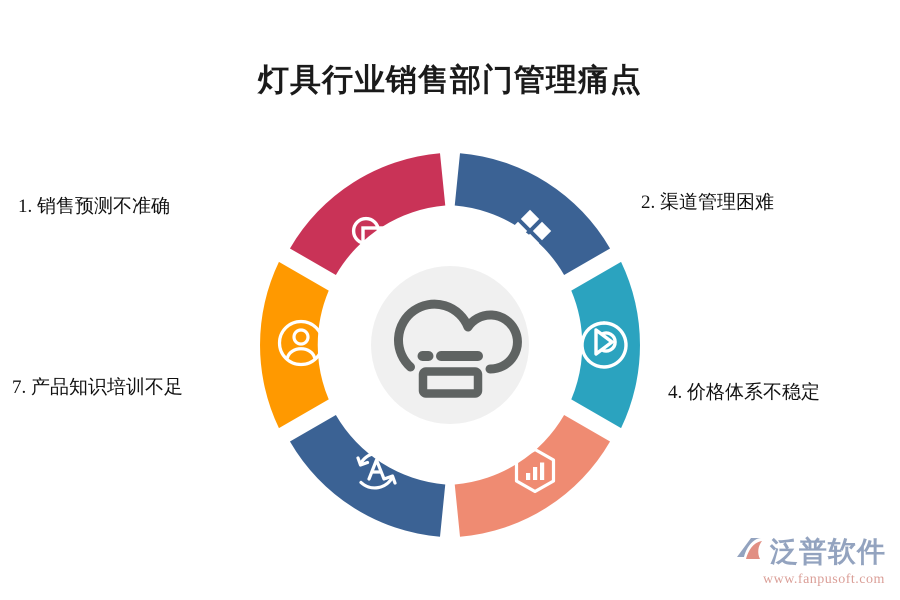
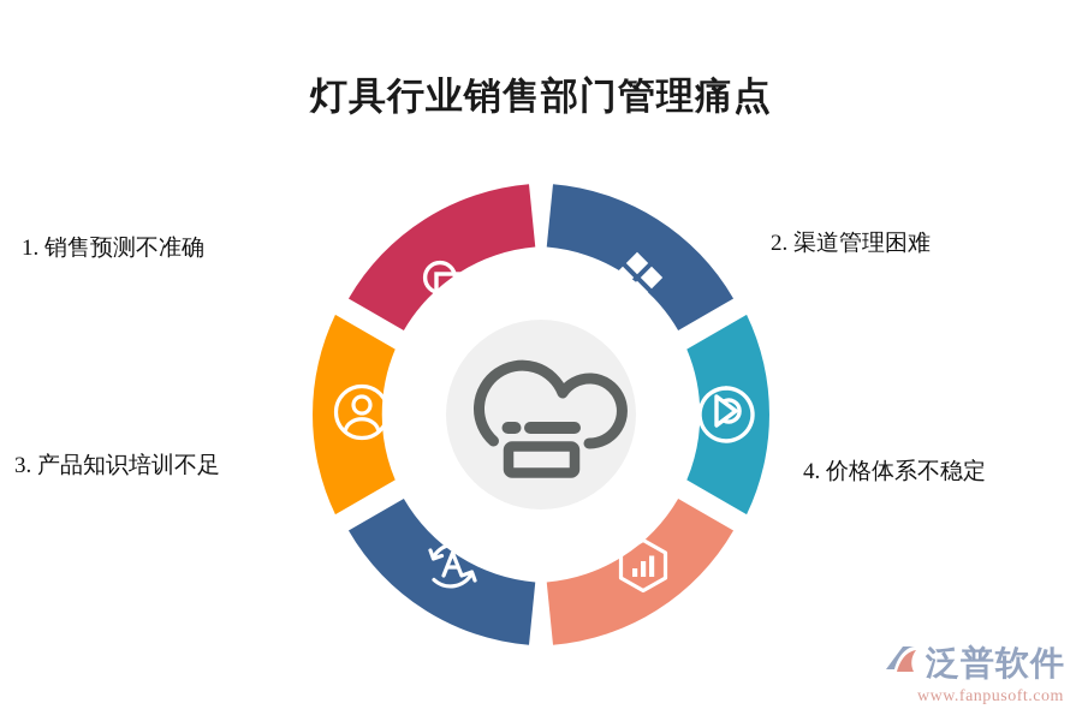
  灯具行业销售部门管理痛点
  1. 销售预测不准确
  2. 渠道管理困难
- 7. 产品知识培训不足
+ 3. 产品知识培训不足
  4. 价格体系不稳定
  泛普软件
  www.fanpusoft.com
